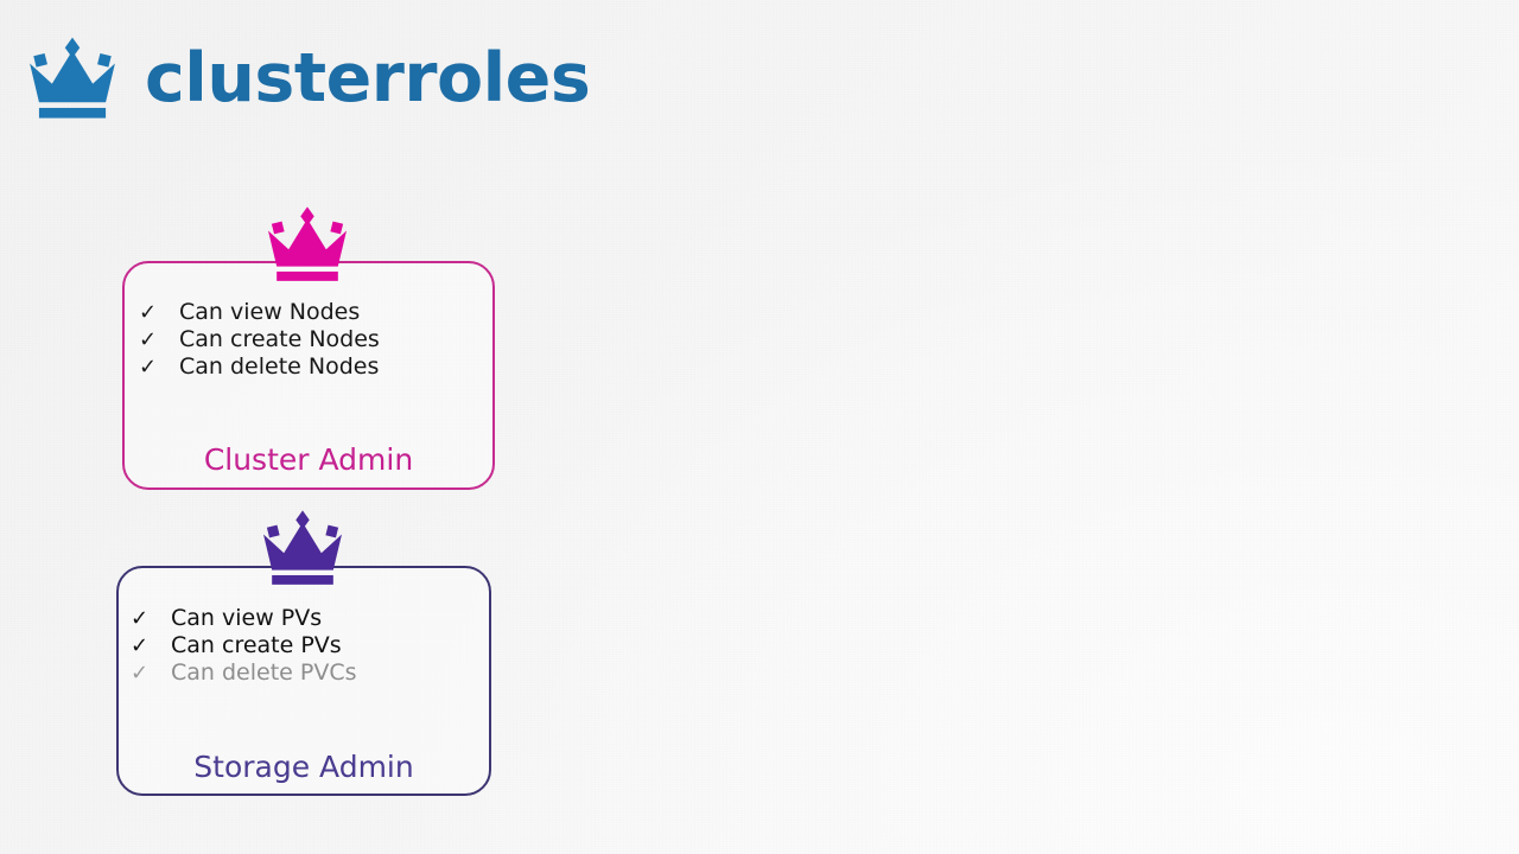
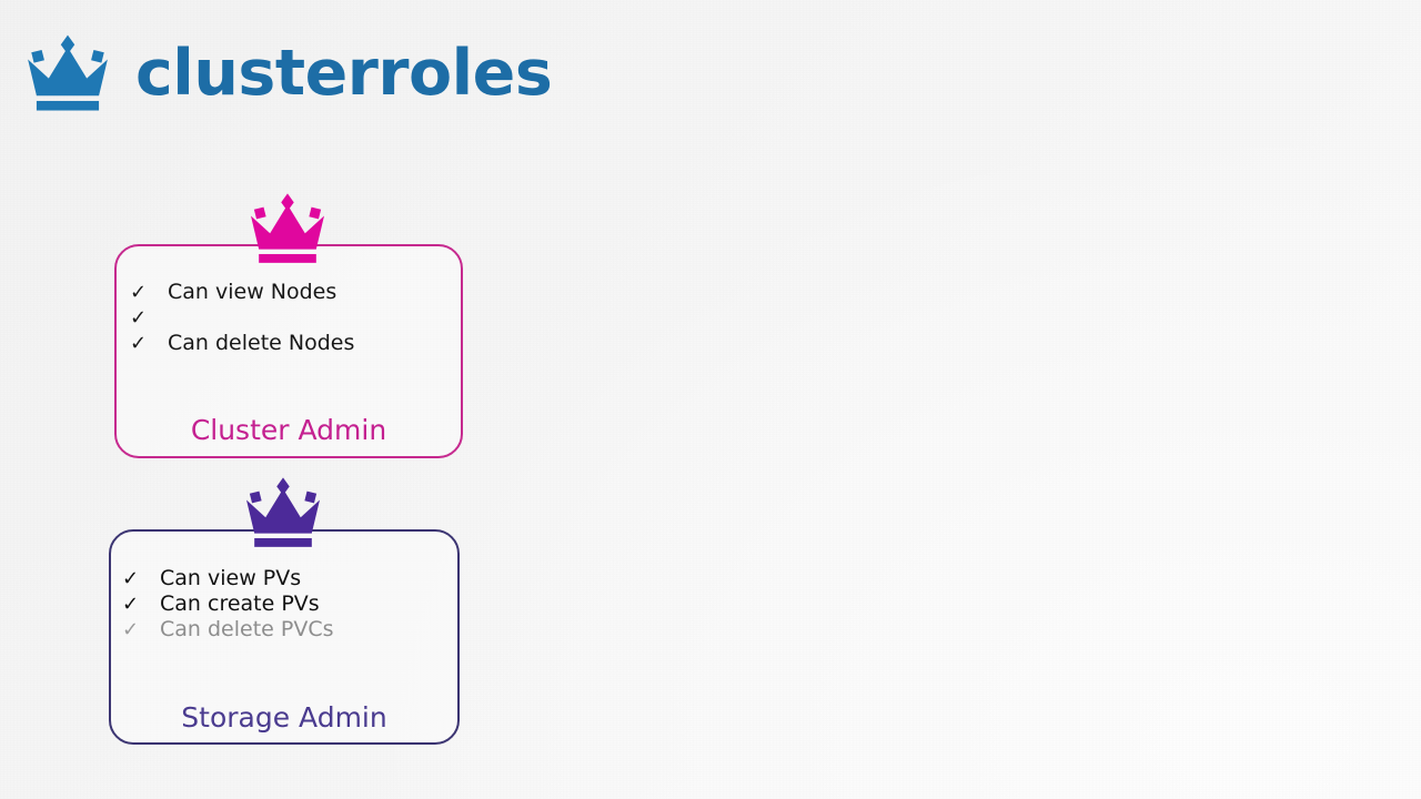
  clusterroles
  ✓
  Can view Nodes
  ✓
- Can create Nodes
  ✓
  Can delete Nodes
  Cluster Admin
  ✓
  Can view PVs
  ✓
  Can create PVs
  ✓
  Can delete PVCs
  Storage Admin
